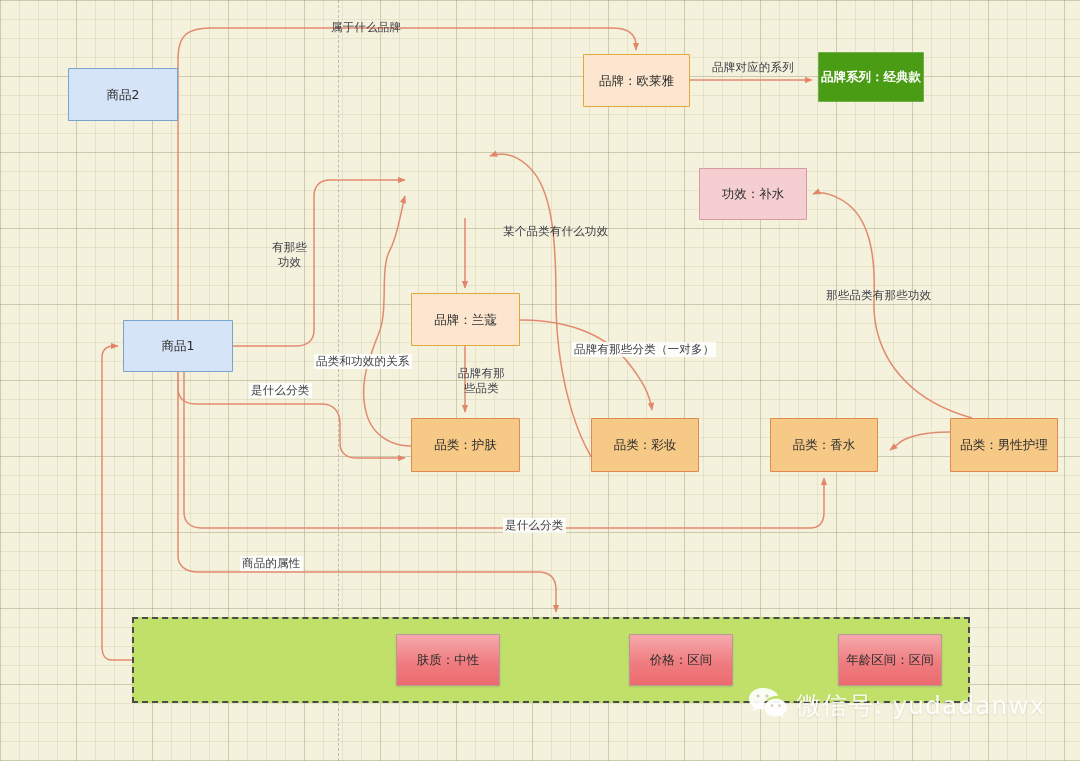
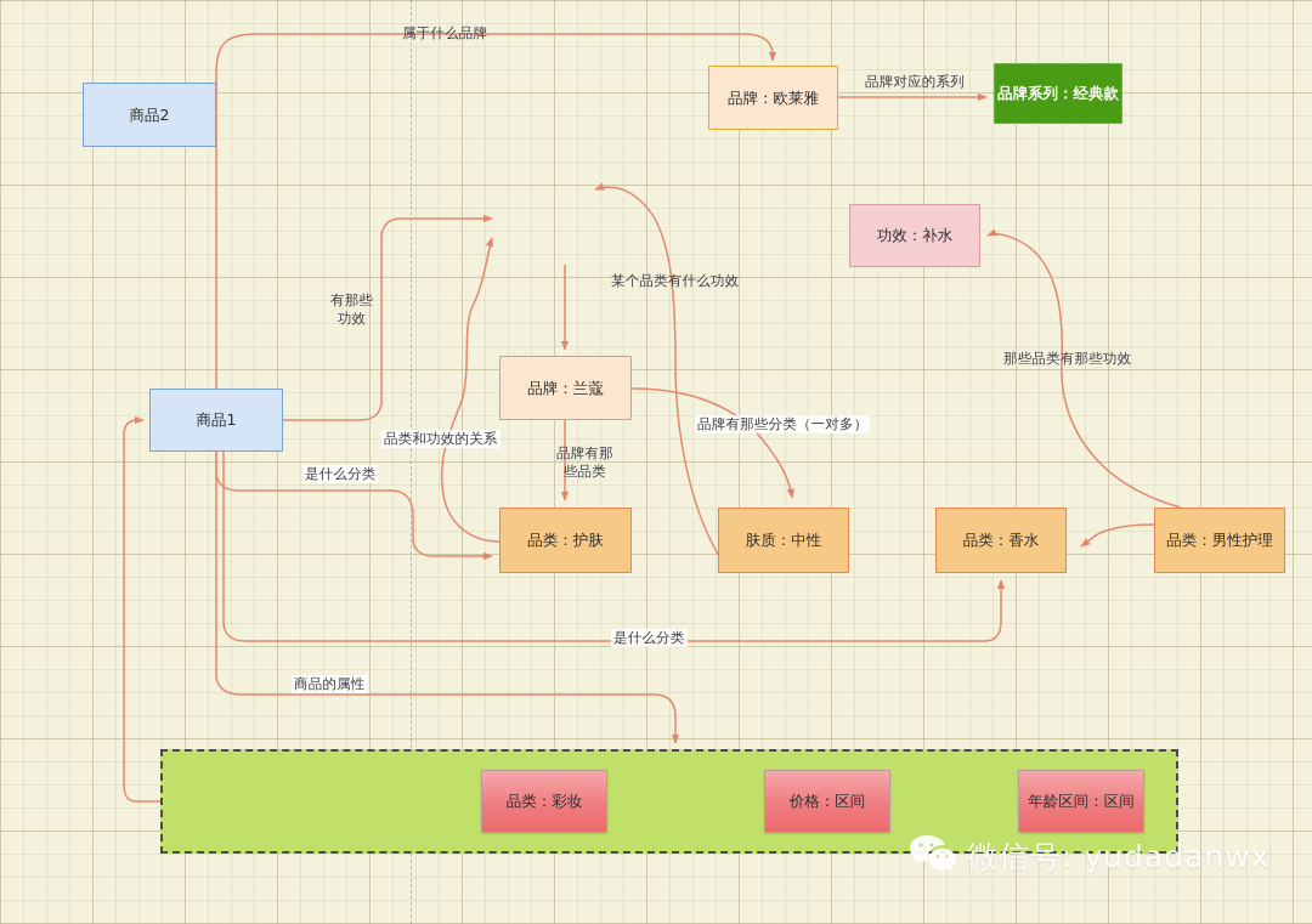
  商品2
  品牌：欧莱雅
  品牌系列：经典款
  功效：补水
  品牌：兰蔻
  商品1
  品类：护肤
- 品类：彩妆
+ 肤质：中性
  品类：香水
  品类：男性护理
- 肤质：中性
+ 品类：彩妆
  价格：区间
  年龄区间：区间
  属于什么品牌
  品牌对应的系列
  有那些
  功效
  某个品类有什么功效
  品类和功效的关系
  品牌有那
  些品类
  品牌有那些分类（一对多）
  那些品类有那些功效
  是什么分类
  是什么分类
  商品的属性
  微信号: yudadanwx
